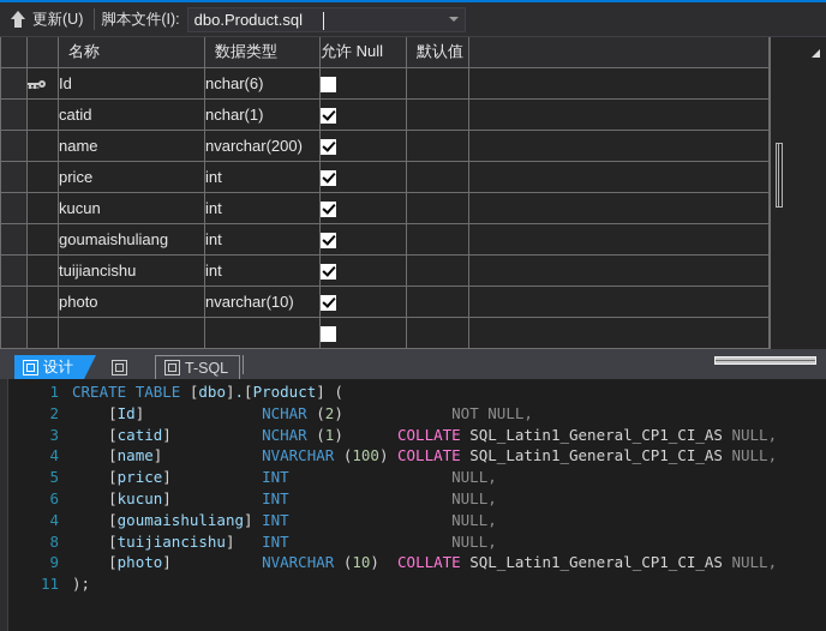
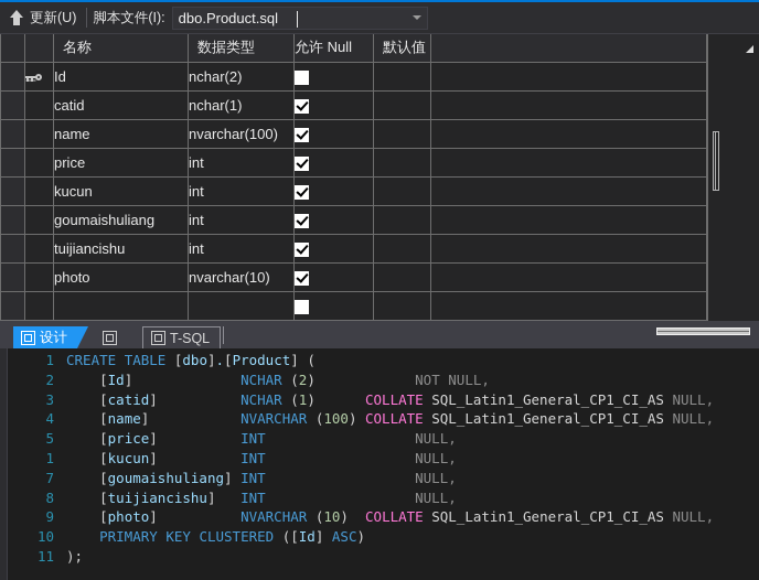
  更新(U)
  脚本文件(I):
  dbo.Product.sql
  		名称	数据类型	允许 Null	默认值
- 		Id	nchar(6)
+ 		Id	nchar(2)
  		catid	nchar(1)
- 		name	nvarchar(200)
+ 		name	nvarchar(100)
  		price	int
  		kucun	int
  		goumaishuliang	int
  		tuijiancishu	int
  		photo	nvarchar(10)
  设计
  T-SQL
  1 CREATE TABLE [dbo].[Product] (
  2 [Id] NCHAR (2) NOT NULL,
  3 [catid] NCHAR (1) COLLATE SQL_Latin1_General_CP1_CI_AS NULL,
  4 [name] NVARCHAR (100) COLLATE SQL_Latin1_General_CP1_CI_AS NULL,
  5 [price] INT NULL,
- 6 [kucun] INT NULL,
+ 1 [kucun] INT NULL,
- 4 [goumaishuliang] INT NULL,
+ 7 [goumaishuliang] INT NULL,
  8 [tuijiancishu] INT NULL,
  9 [photo] NVARCHAR (10) COLLATE SQL_Latin1_General_CP1_CI_AS NULL,
+ 10 PRIMARY KEY CLUSTERED ([Id] ASC)
  11 );
